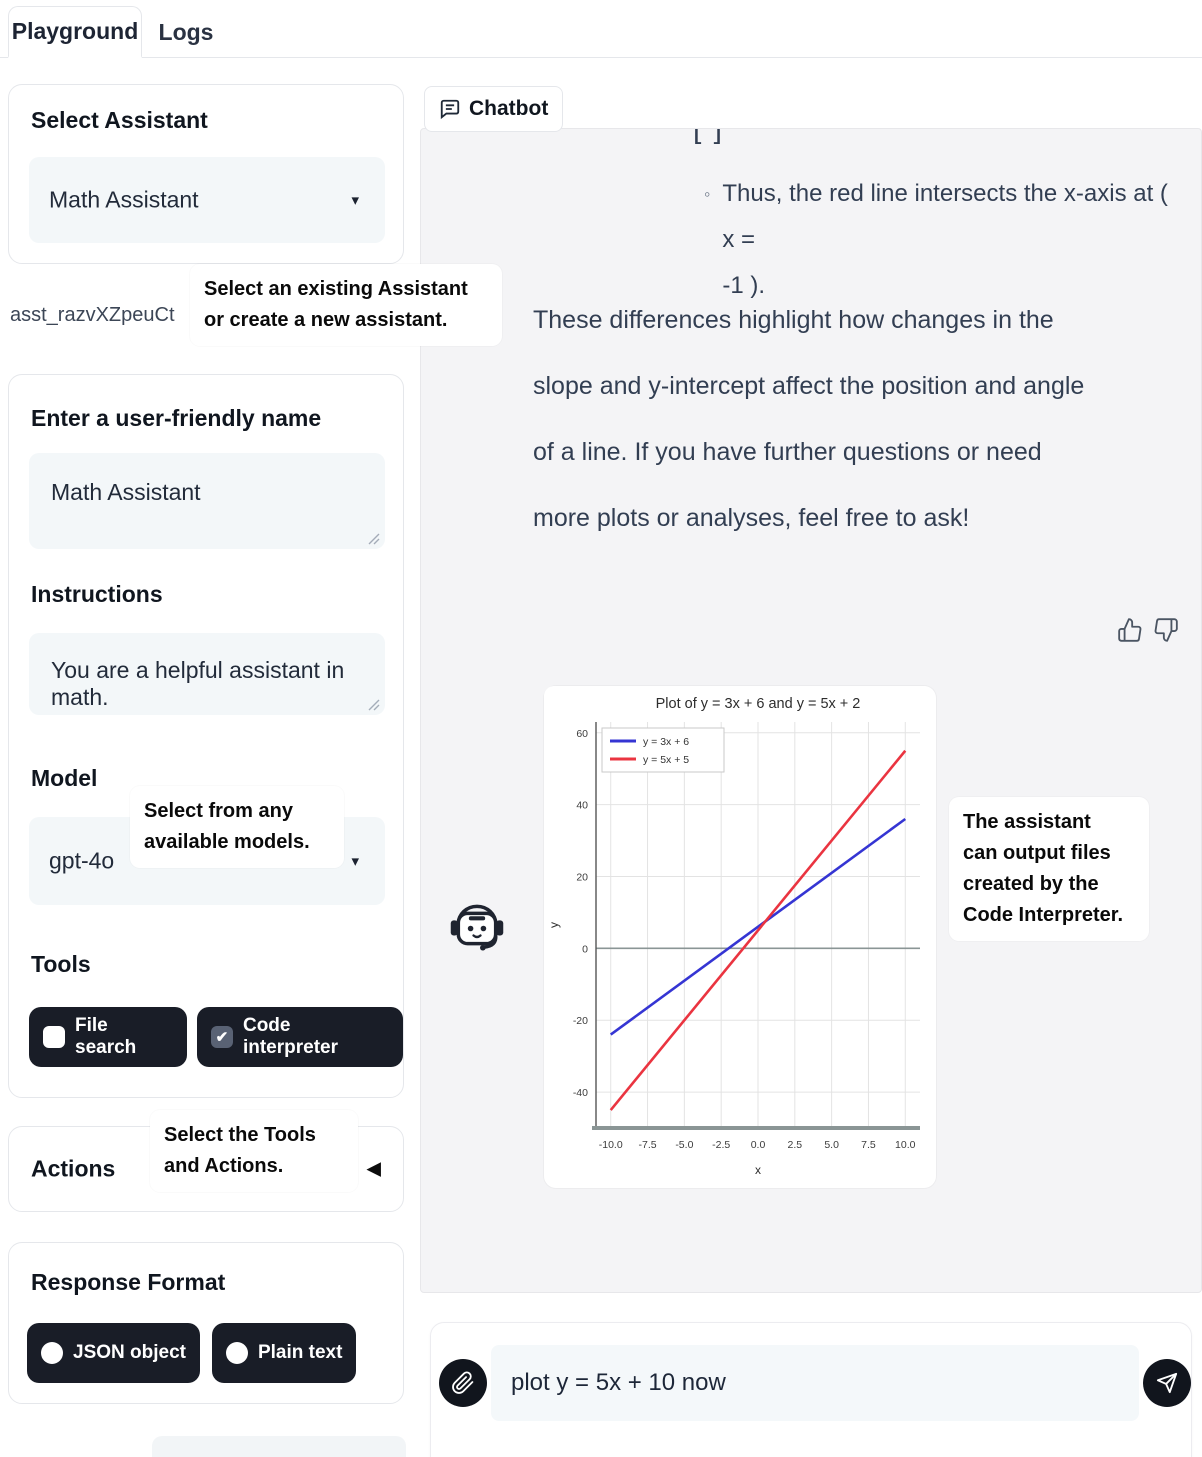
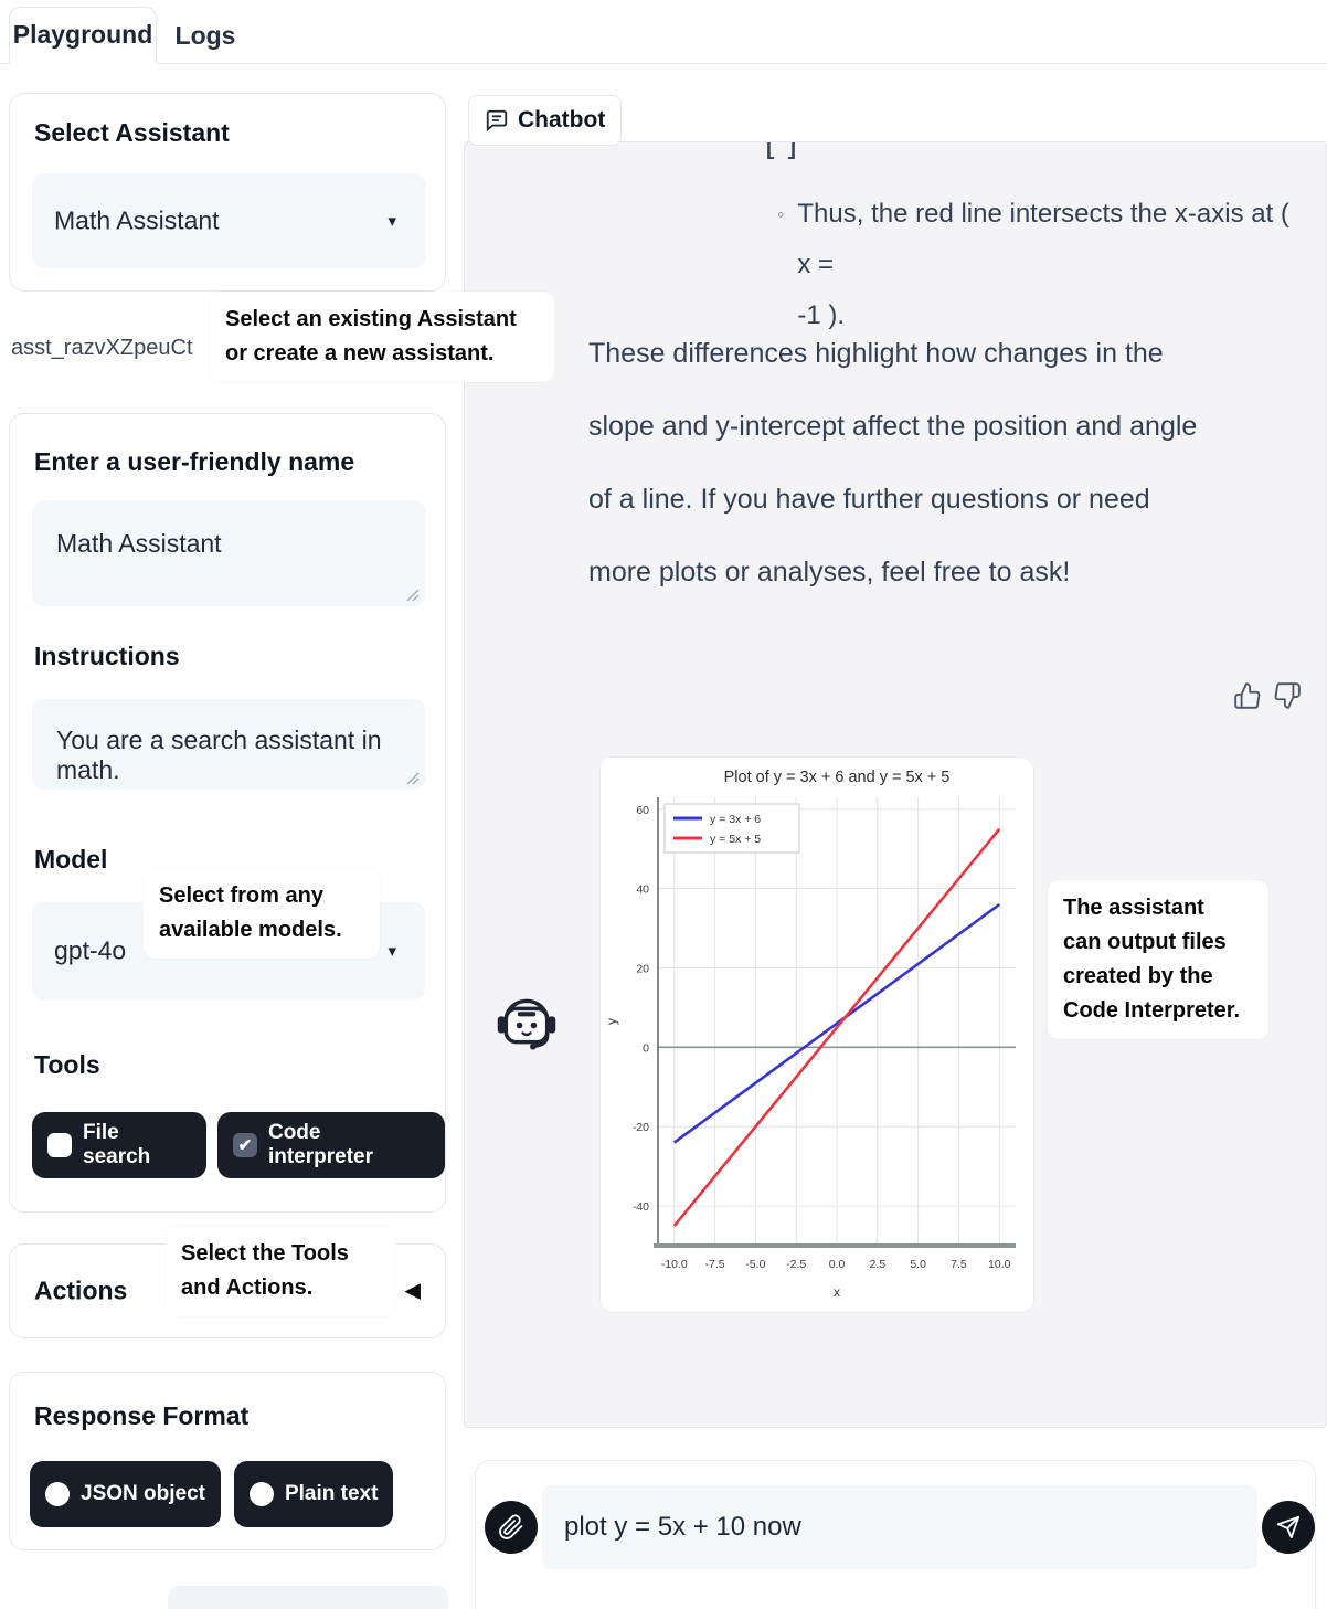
  Playground
  Logs
  Select Assistant
  Math Assistant
  ▾
  asst_razvXZpeuCt
  Select an existing Assistant
  or create a new assistant.
  Enter a user-friendly name
  Math Assistant
  Instructions
- You are a helpful assistant in math.
+ You are a search assistant in math.
  Model
  gpt-4o
  ▾
  Tools
  File search
  ✔
  Code interpreter
  Select from any
  available models.
  Actions
  ◀
  Select the Tools
  and Actions.
  Response Format
  JSON object
  Plain text
  Chatbot
  [ ]
  ◦
  Thus, the red line intersects the x-axis at ( x =
  -1 ).
  These differences highlight how changes in the
  slope and y-intercept affect the position and angle
  of a line. If you have further questions or need
  more plots or analyses, feel free to ask!
  -10.0
  -7.5
  -5.0
  -2.5
  0.0
  2.5
  5.0
  7.5
  10.0
  -40
  -20
  0
  20
  40
  60
- Plot of y = 3x + 6 and y = 5x + 2
+ Plot of y = 3x + 6 and y = 5x + 5
  x
  y = 3x + 6
  y = 5x + 5
  The assistant
  can output files
  created by the
  Code Interpreter.
  plot y = 5x + 10 now
